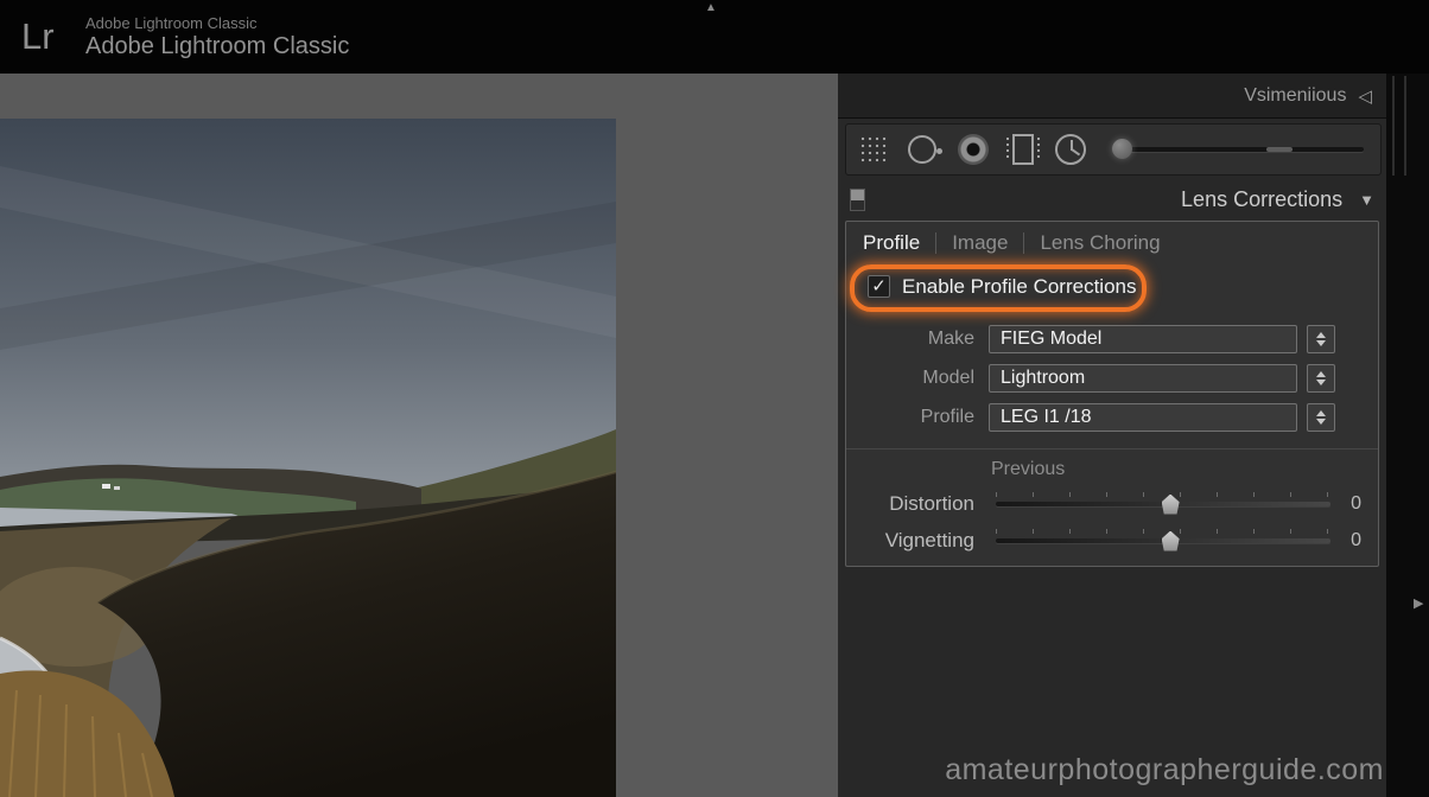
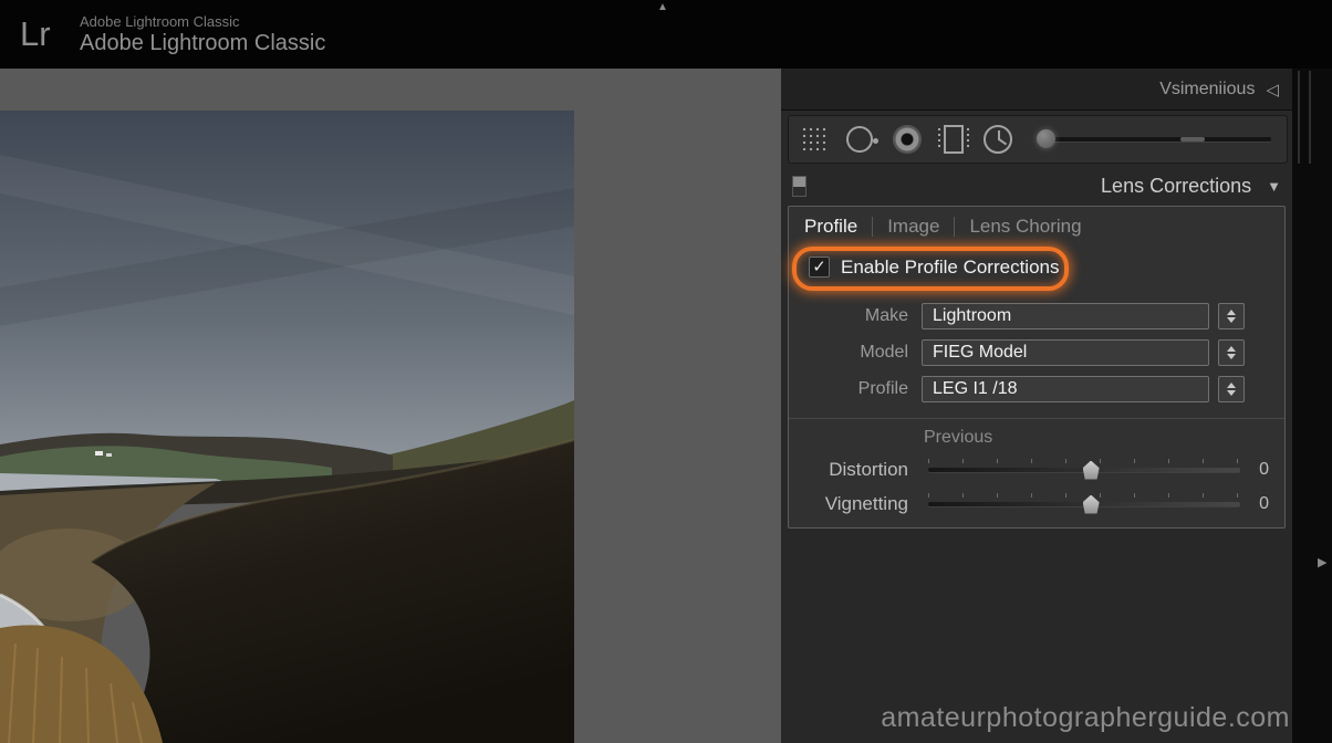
  Lr
  Adobe Lightroom Classic
  Adobe Lightroom Classic
  ▲
  Vsimeniious
  ◁
  Lens Corrections
  ▼
  Profile
  Image
  Lens Choring
  ✓
  Enable Profile Corrections
  Make
- FIEG Model
+ Lightroom
  Model
- Lightroom
+ FIEG Model
  Profile
  LEG I1 /18
  Previous
  Distortion
  0
  Vignetting
  0
  amateurphotographerguide.com
  ▶
